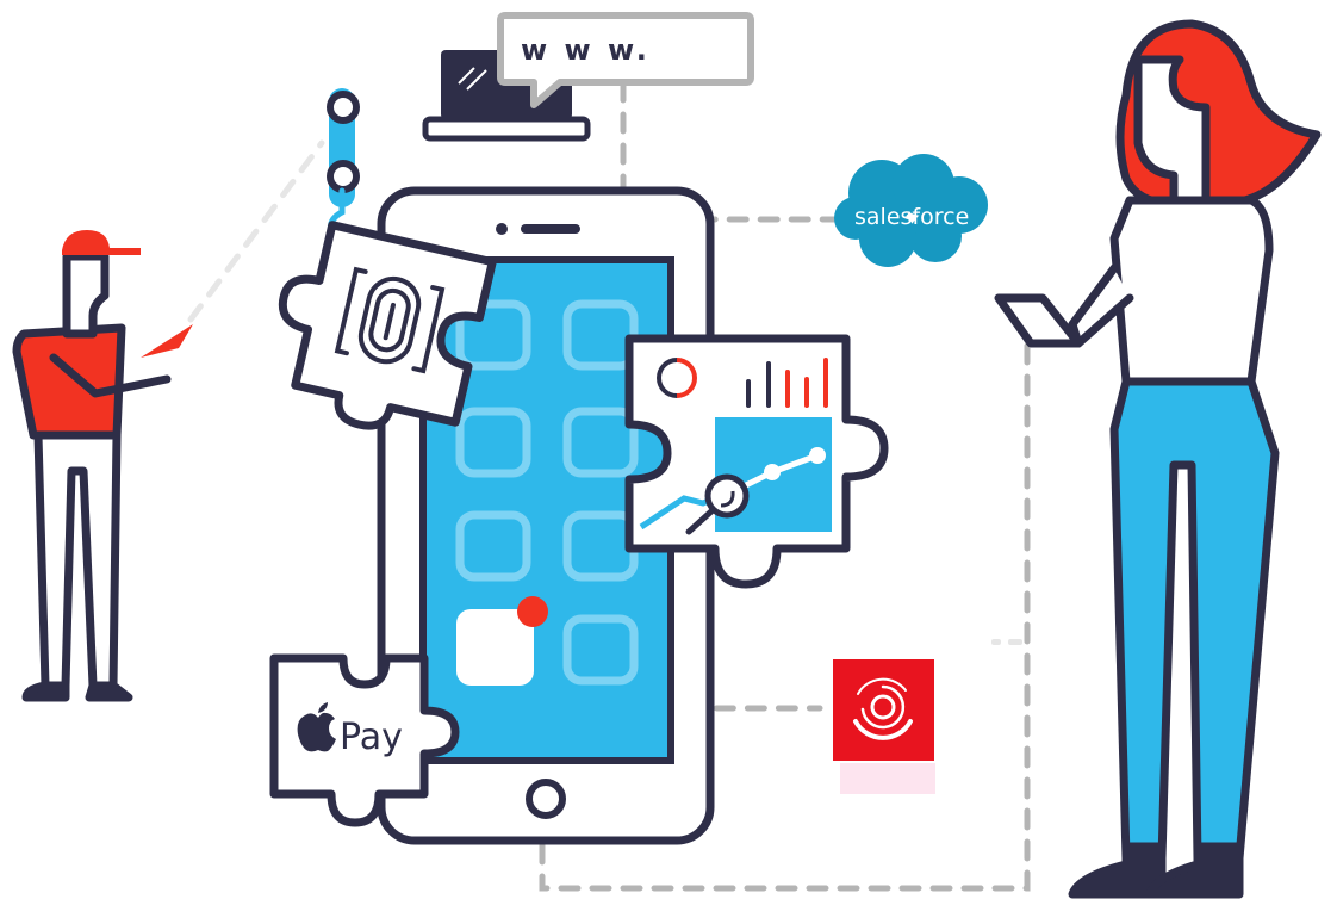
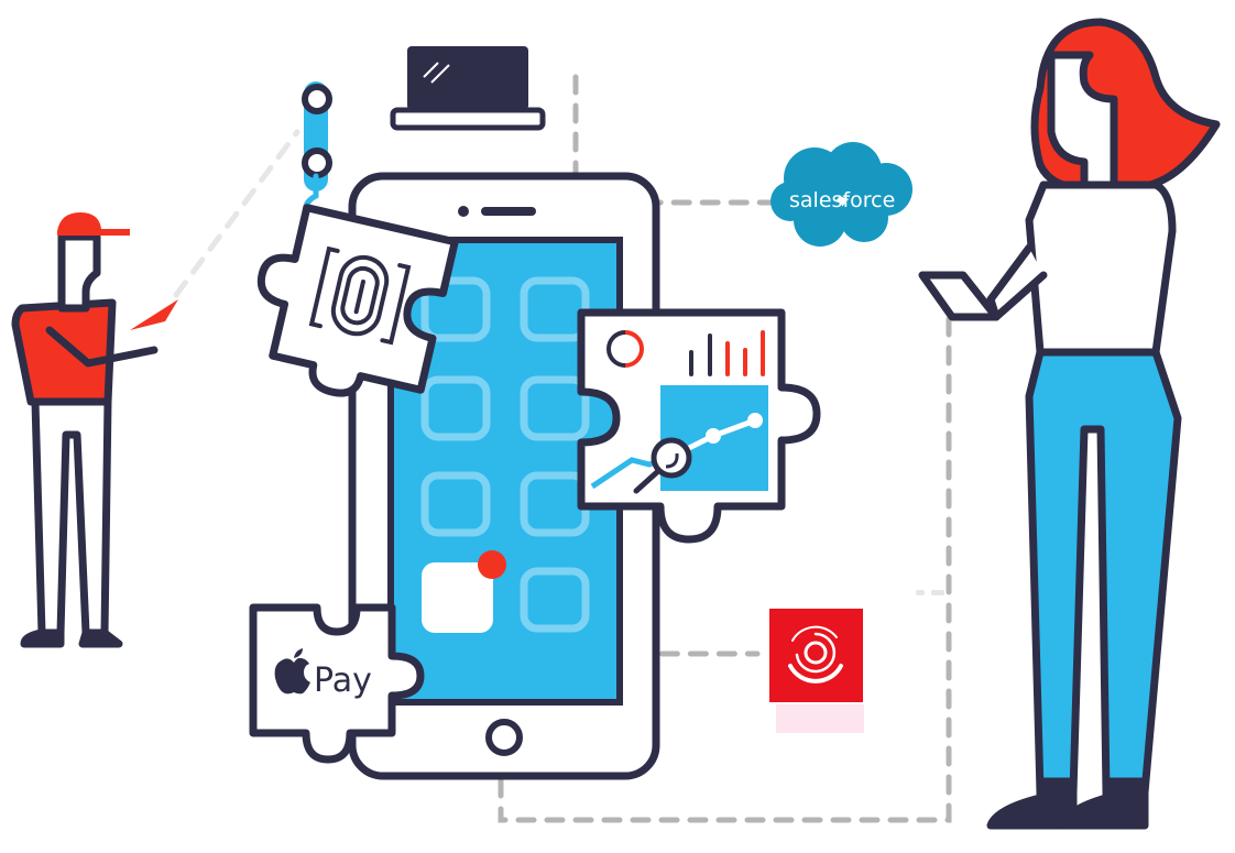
- w w w.
  Pay
  salesforce
